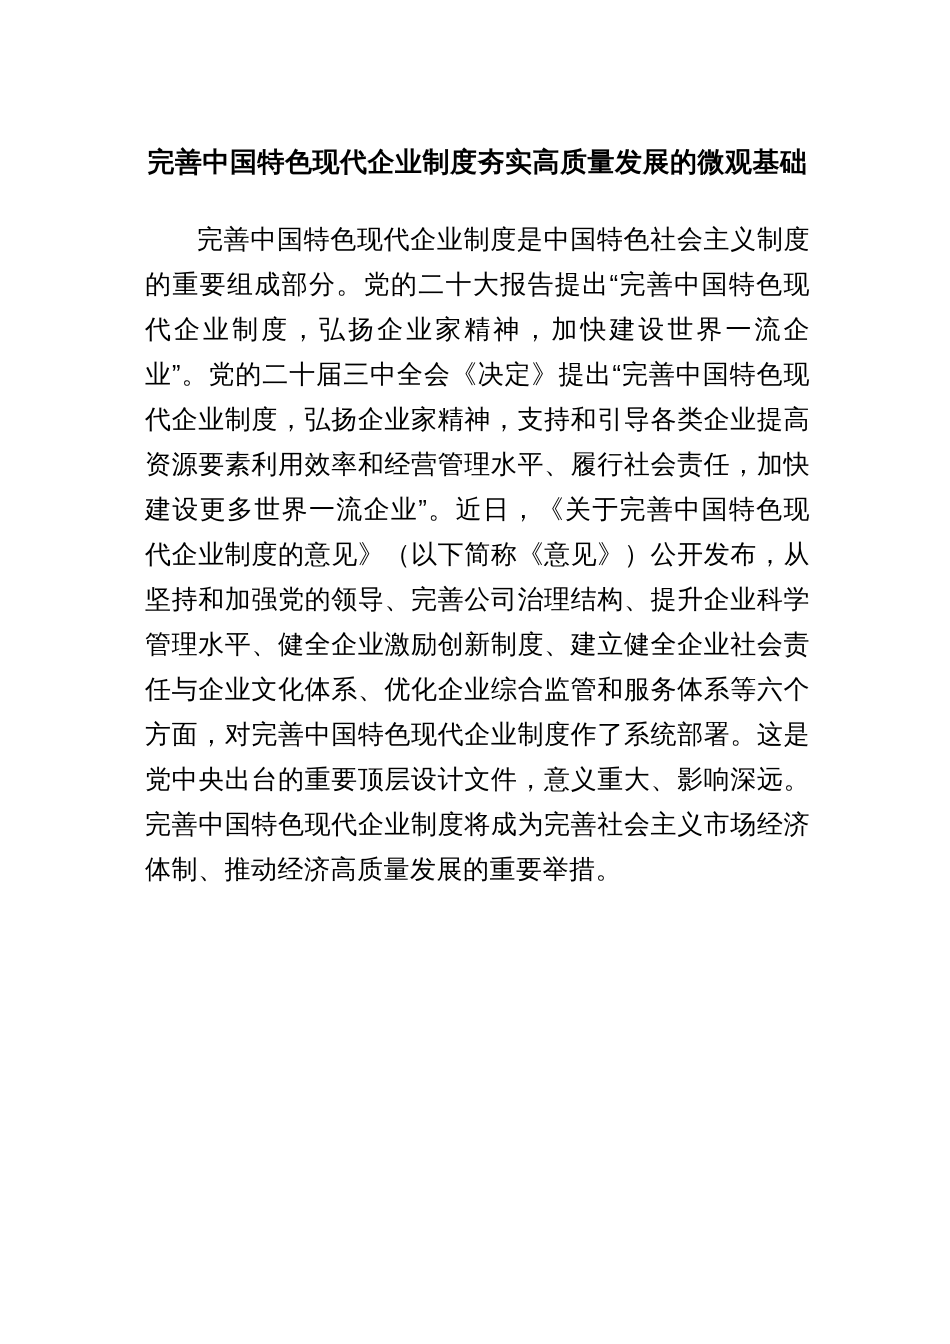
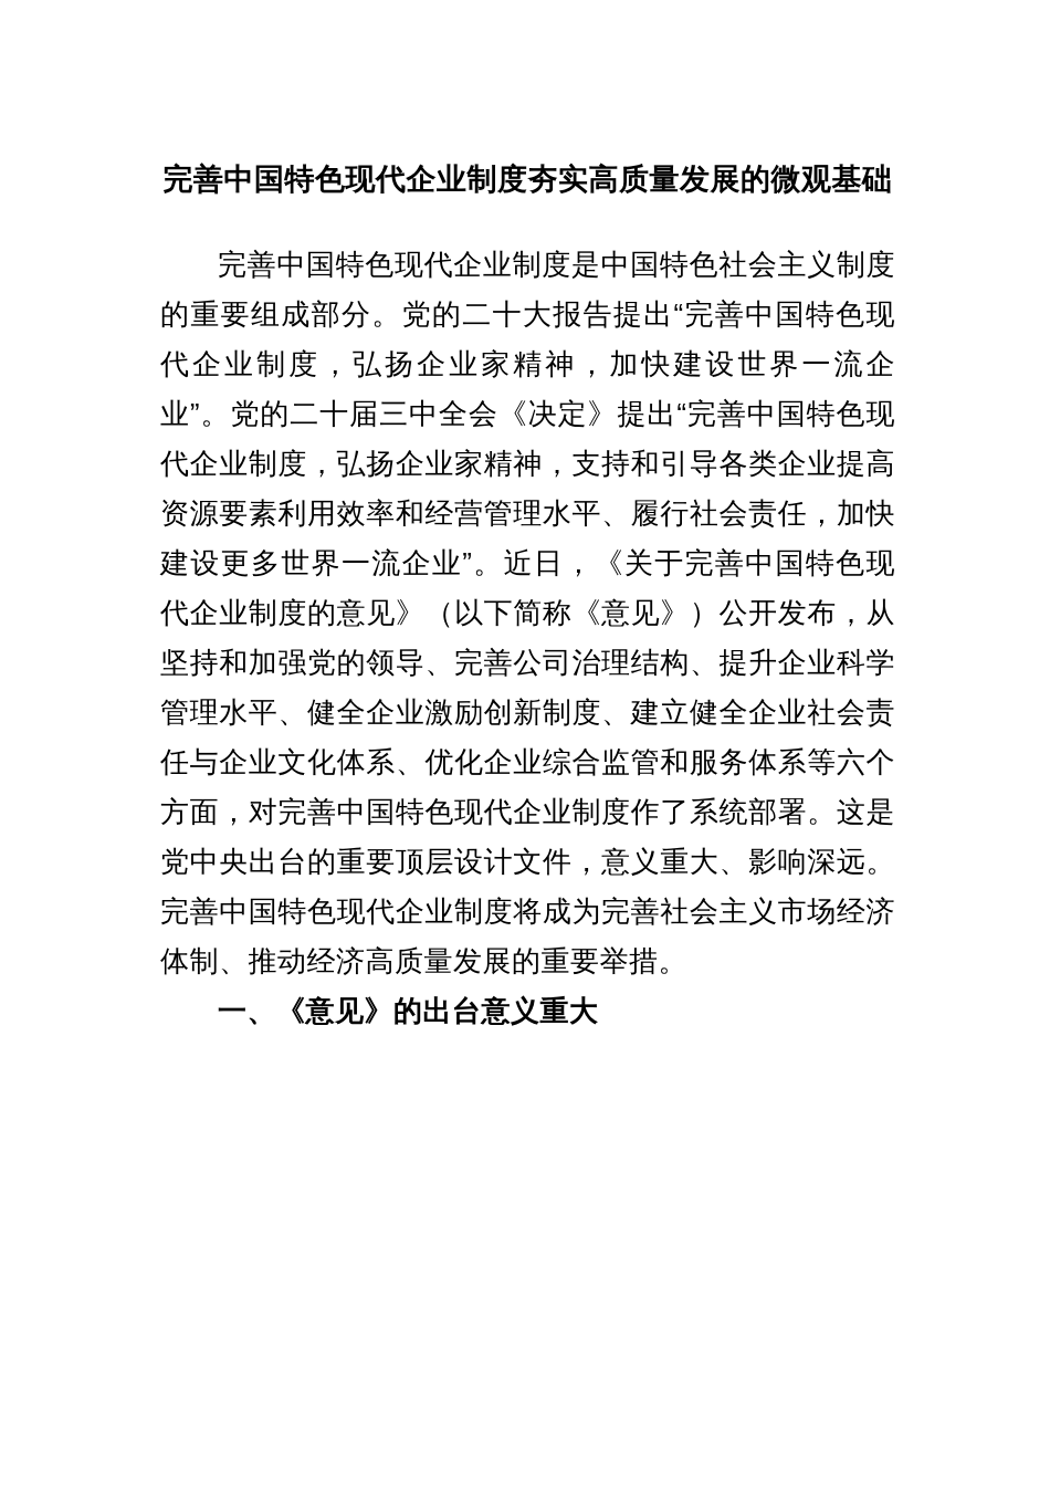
  完善中国特色现代企业制度夯实高质量发展的微观基础
  完善中国特色现代企业制度是中国特色社会主义制度的重要组成部分。党的二十大报告提出“完善中国特色现代企业制度，弘扬企业家精神，加快建设世界一流企业”。党的二十届三中全会《决定》提出“完善中国特色现代企业制度，弘扬企业家精神，支持和引导各类企业提高资源要素利用效率和经营管理水平、履行社会责任，加快建设更多世界一流企业”。近日，《关于完善中国特色现代企业制度的意见》（以下简称《意见》）公开发布，从坚持和加强党的领导、完善公司治理结构、提升企业科学管理水平、健全企业激励创新制度、建立健全企业社会责任与企业文化体系、优化企业综合监管和服务体系等六个方面，对完善中国特色现代企业制度作了系统部署。这是党中央出台的重要顶层设计文件，意义重大、影响深远。完善中国特色现代企业制度将成为完善社会主义市场经济体制、推动经济高质量发展的重要举措。
+ 一、《意见》的出台意义重大
